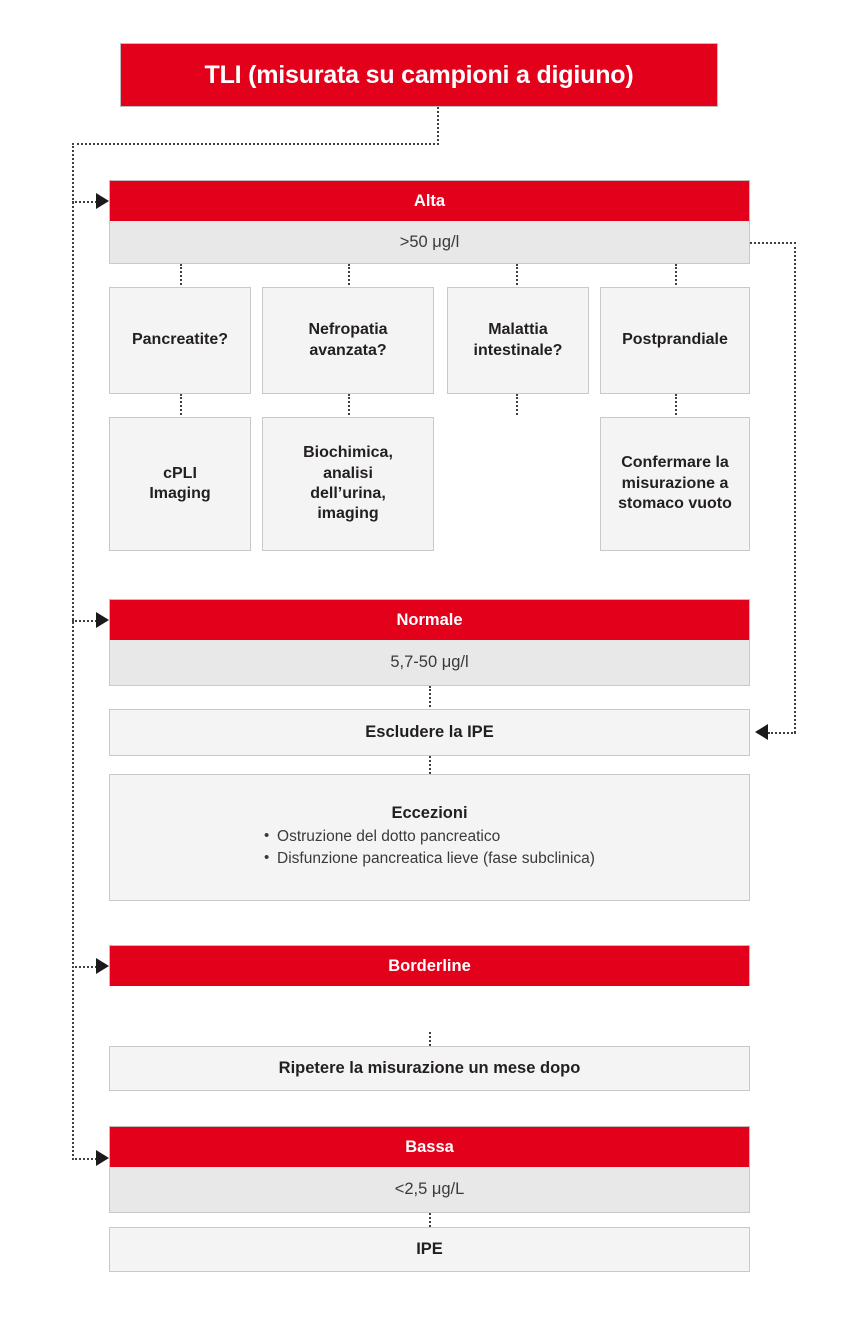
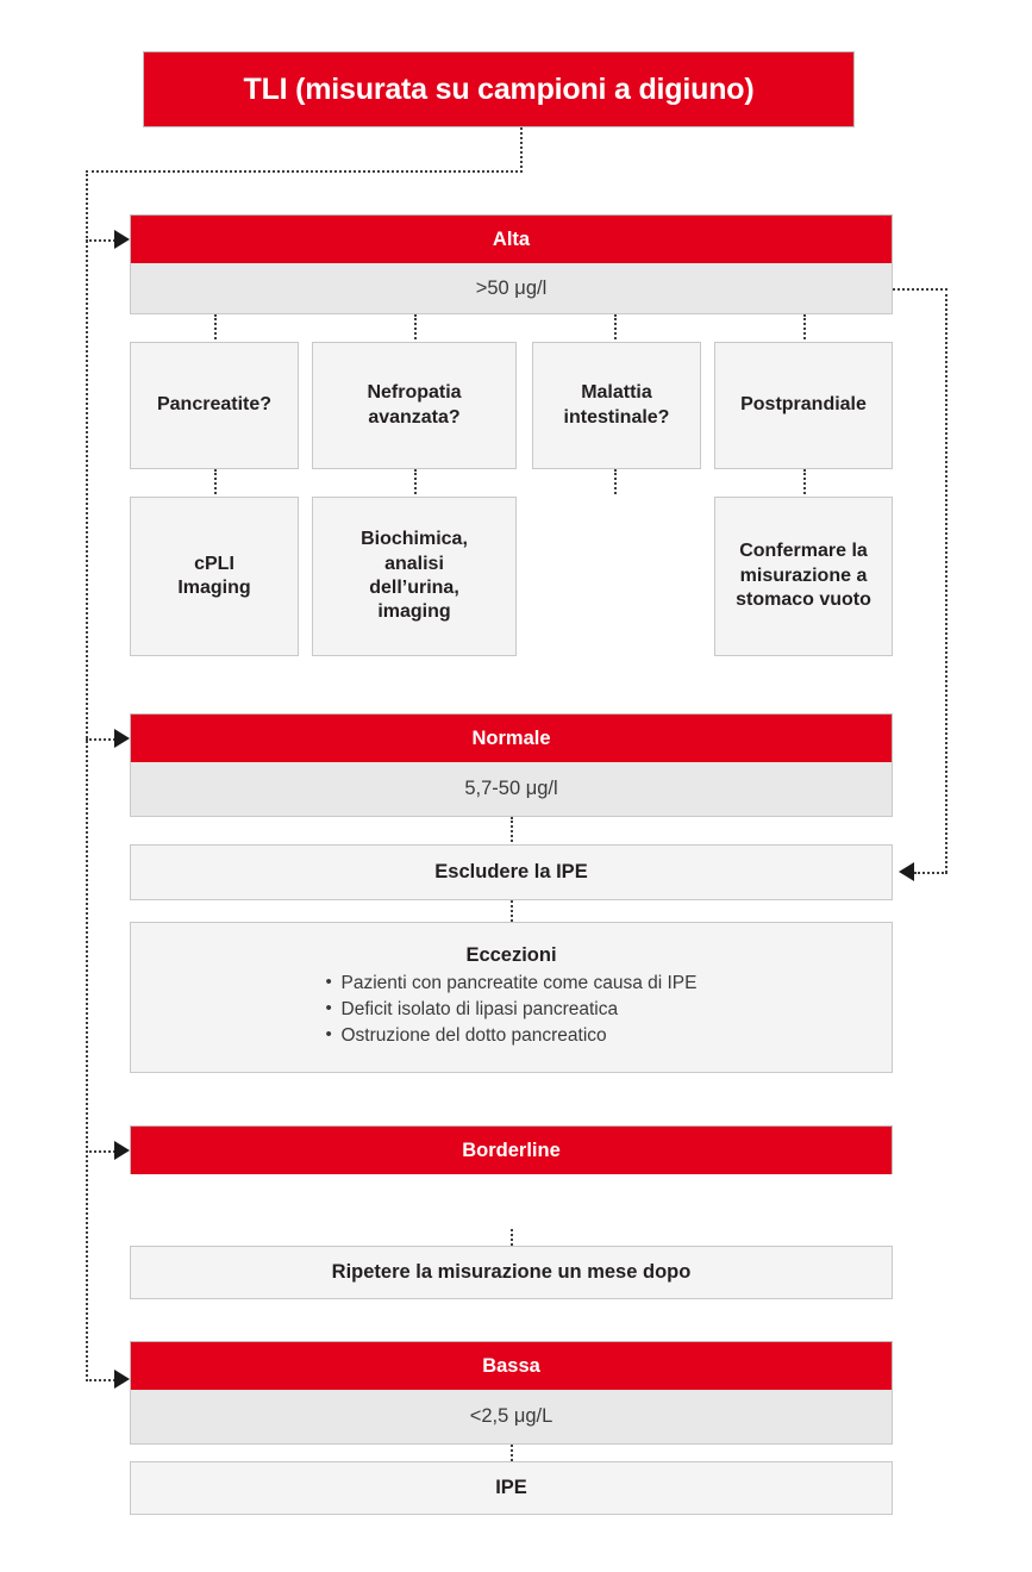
  TLI (misurata su campioni a digiuno)
  Alta
  >50 μg/l
  Pancreatite?
  Nefropatia
  avanzata?
  Malattia
  intestinale?
  Postprandiale
  cPLI
  Imaging
  Biochimica,
  analisi
  dell’urina,
  imaging
  Confermare la
  misurazione a
  stomaco vuoto
  Normale
  5,7-50 μg/l
  Escludere la IPE
  Eccezioni
+ Pazienti con pancreatite come causa di IPE
+ Deficit isolato di lipasi pancreatica
  Ostruzione del dotto pancreatico
- Disfunzione pancreatica lieve (fase subclinica)
  Borderline
  Ripetere la misurazione un mese dopo
  Bassa
  <2,5 μg/L
  IPE
